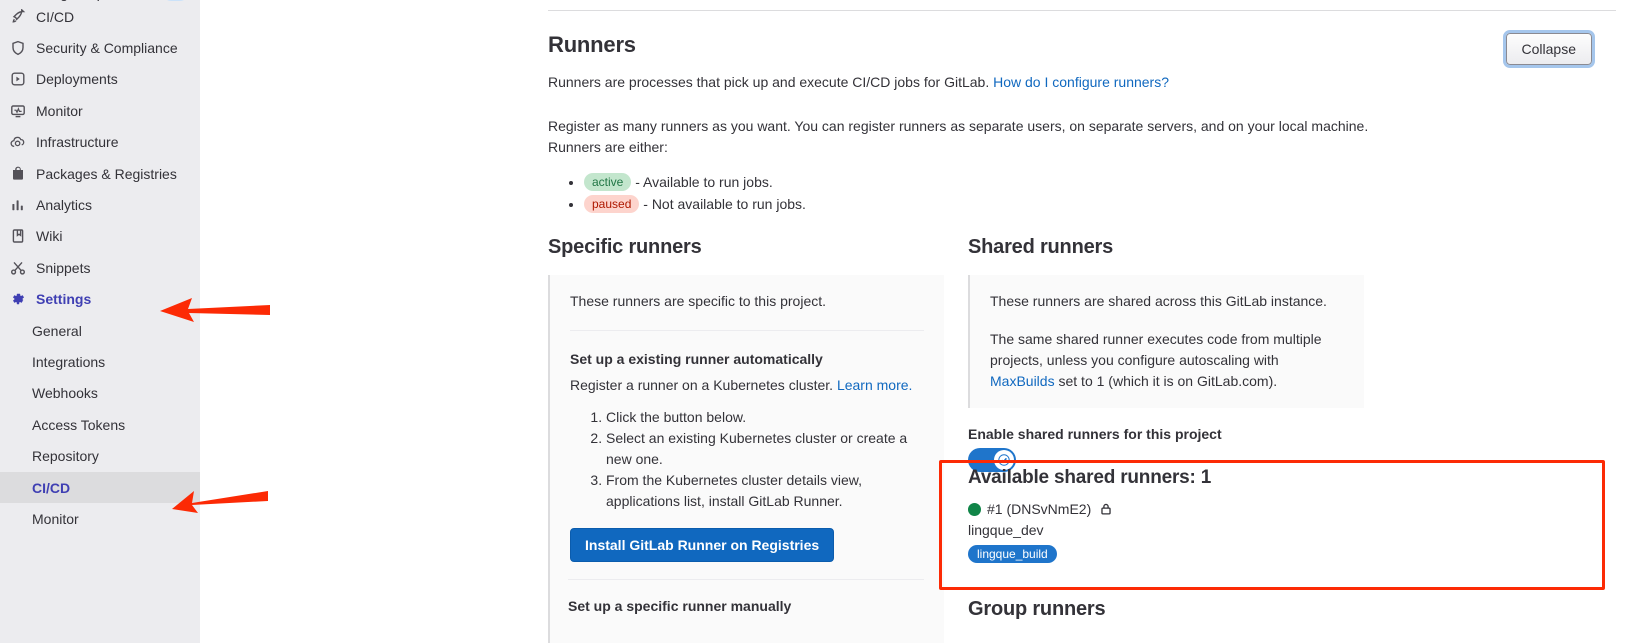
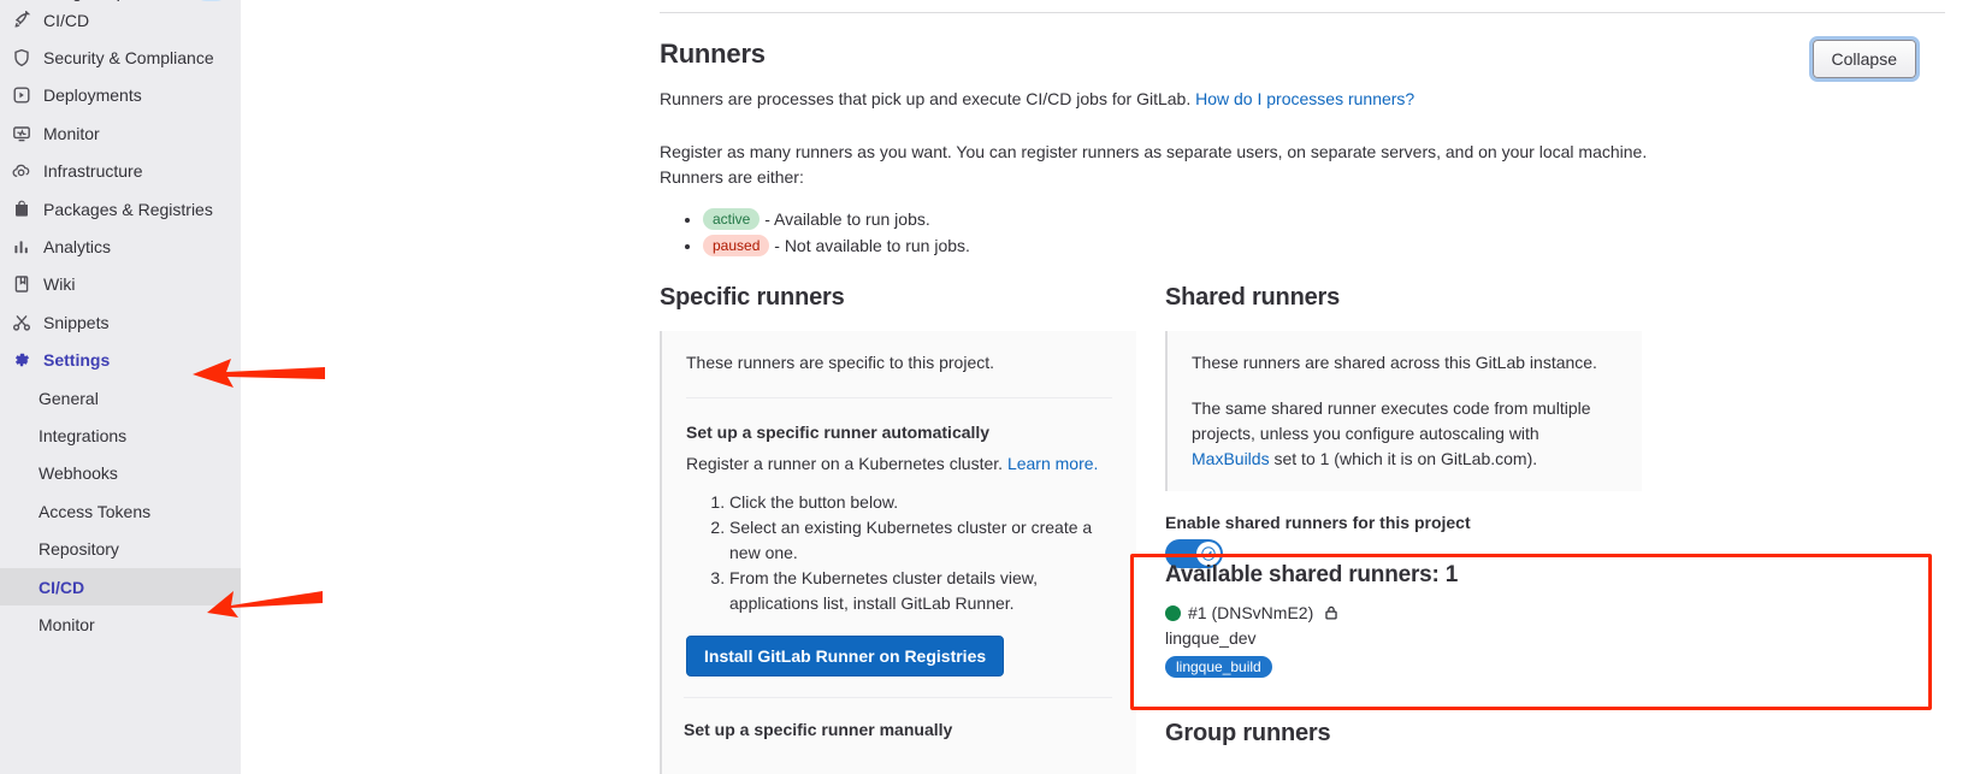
  CI/CD
  Security & Compliance
  Deployments
  Monitor
  Infrastructure
  Packages & Registries
  Analytics
  Wiki
  Snippets
  Settings
  General
  Integrations
  Webhooks
  Access Tokens
  Repository
  CI/CD
  Monitor
  Runners
  Collapse
- Runners are processes that pick up and execute CI/CD jobs for GitLab. How do I configure runners?
+ Runners are processes that pick up and execute CI/CD jobs for GitLab. How do I processes runners?
  Register as many runners as you want. You can register runners as separate users, on separate servers, and on your local machine. Runners are either:
  active - Available to run jobs.
  paused - Not available to run jobs.
  Specific runners
  These runners are specific to this project.
- Set up a existing runner automatically
+ Set up a specific runner automatically
  Register a runner on a Kubernetes cluster. Learn more.
  Click the button below.
  Select an existing Kubernetes cluster or create a new one.
  From the Kubernetes cluster details view, applications list, install GitLab Runner.
  Install GitLab Runner on Registries
  Set up a specific runner manually
  Shared runners
  These runners are shared across this GitLab instance.
  The same shared runner executes code from multiple projects, unless you configure autoscaling with MaxBuilds set to 1 (which it is on GitLab.com).
  Enable shared runners for this project
  Available shared runners: 1
  #1 (DNSvNmE2)
  lingque_dev
  lingque_build
  Group runners
